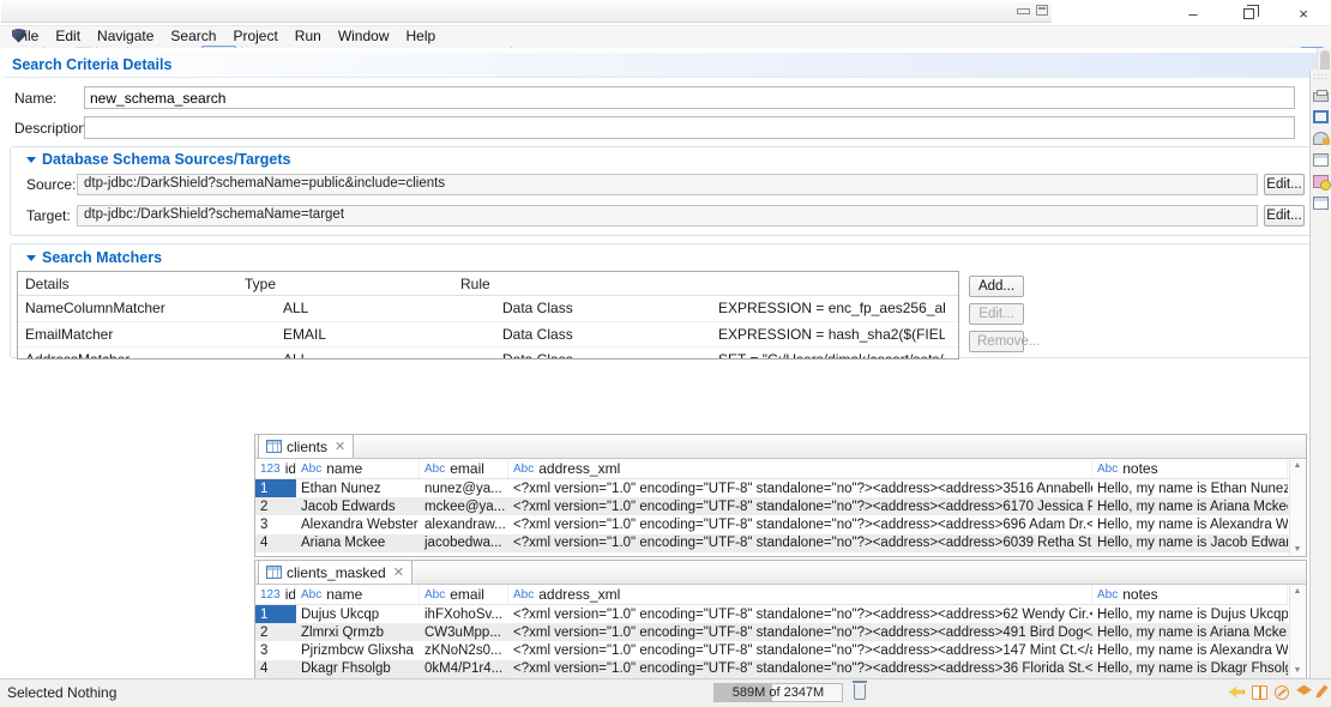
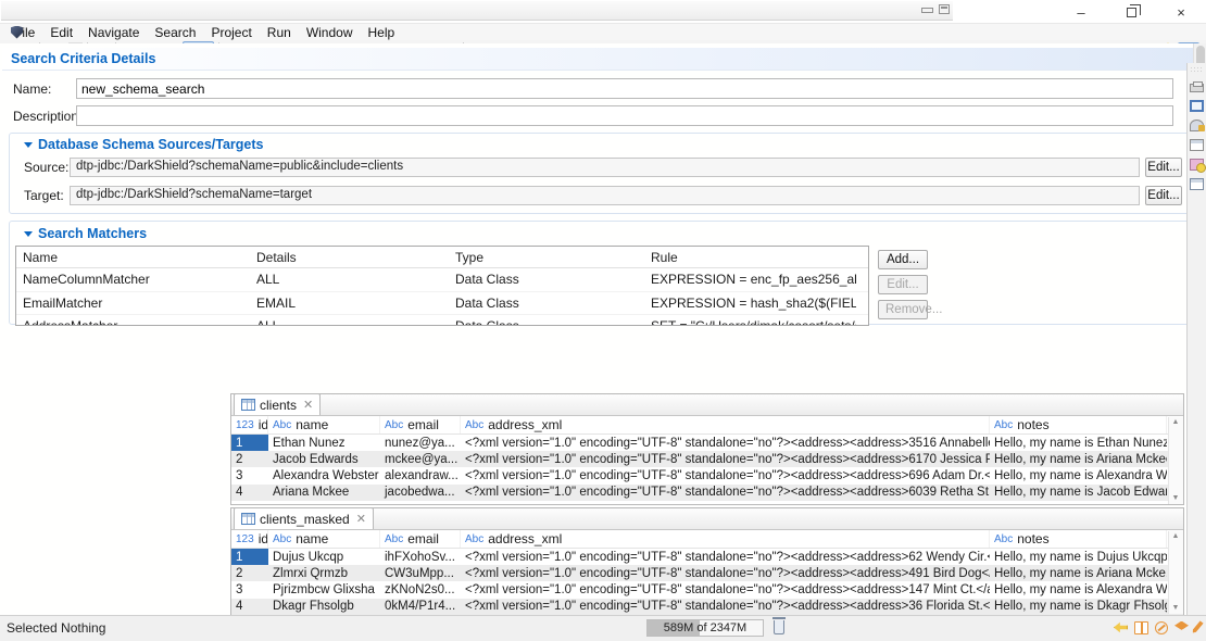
  –
  ×
  ile
  Edit
  Navigate
  Search
  Project
  Run
  Window
  Help
  Search Criteria Details
  Name:
  new_schema_search
  Description
  Database Schema Sources/Targets
  Source:
  dtp-jdbc:/DarkShield?schemaName=public&include=clients
  Edit...
  Target:
  dtp-jdbc:/DarkShield?schemaName=target
  Edit...
  Search Matchers
+ Name
  Details
  Type
  Rule
  NameColumnMatcher
  ALL
  Data Class
  EXPRESSION = enc_fp_aes256_al
  EmailMatcher
  EMAIL
  Data Class
  EXPRESSION = hash_sha2($(FIEL
  Add...
  Edit...
  Remove...
  clients
  ✕
  123
  id
  Abc
  name
  Abc
  email
  Abc
  address_xml
  Abc
  notes
  1
  Ethan Nunez
  nunez@ya...
  <?xml version="1.0" encoding="UTF-8" standalone="no"?><address><address>3516 Annabell
  Hello, my name is Ethan Nunez
  2
  Jacob Edwards
  mckee@ya...
  <?xml version="1.0" encoding="UTF-8" standalone="no"?><address><address>6170 Jessica P
  Hello, my name is Ariana Mcke
  3
  Alexandra Webster
  alexandraw...
  <?xml version="1.0" encoding="UTF-8" standalone="no"?><address><address>696 Adam Dr.<
  Hello, my name is Alexandra W
  4
  Ariana Mckee
  jacobedwa...
  <?xml version="1.0" encoding="UTF-8" standalone="no"?><address><address>6039 Retha St
  Hello, my name is Jacob Edwa
  clients_masked
  ✕
  123
  id
  Abc
  name
  Abc
  email
  Abc
  address_xml
  Abc
  notes
  1
  Dujus Ukcqp
  ihFXohoSv...
  <?xml version="1.0" encoding="UTF-8" standalone="no"?><address><address>62 Wendy Cir.
  Hello, my name is Dujus Ukcqp
  2
  Zlmrxi Qrmzb
  CW3uMpp...
  <?xml version="1.0" encoding="UTF-8" standalone="no"?><address><address>491 Bird Dog<
  Hello, my name is Ariana Mcke
  3
  Pjrizmbcw Glixsha
  zKNoN2s0...
  <?xml version="1.0" encoding="UTF-8" standalone="no"?><address><address>147 Mint Ct.</
  Hello, my name is Alexandra W
  4
  Dkagr Fhsolgb
  0kM4/P1r4...
  <?xml version="1.0" encoding="UTF-8" standalone="no"?><address><address>36 Florida St.<
  Hello, my name is Dkagr Fhsol
  Selected Nothing
  589M of 2347M
